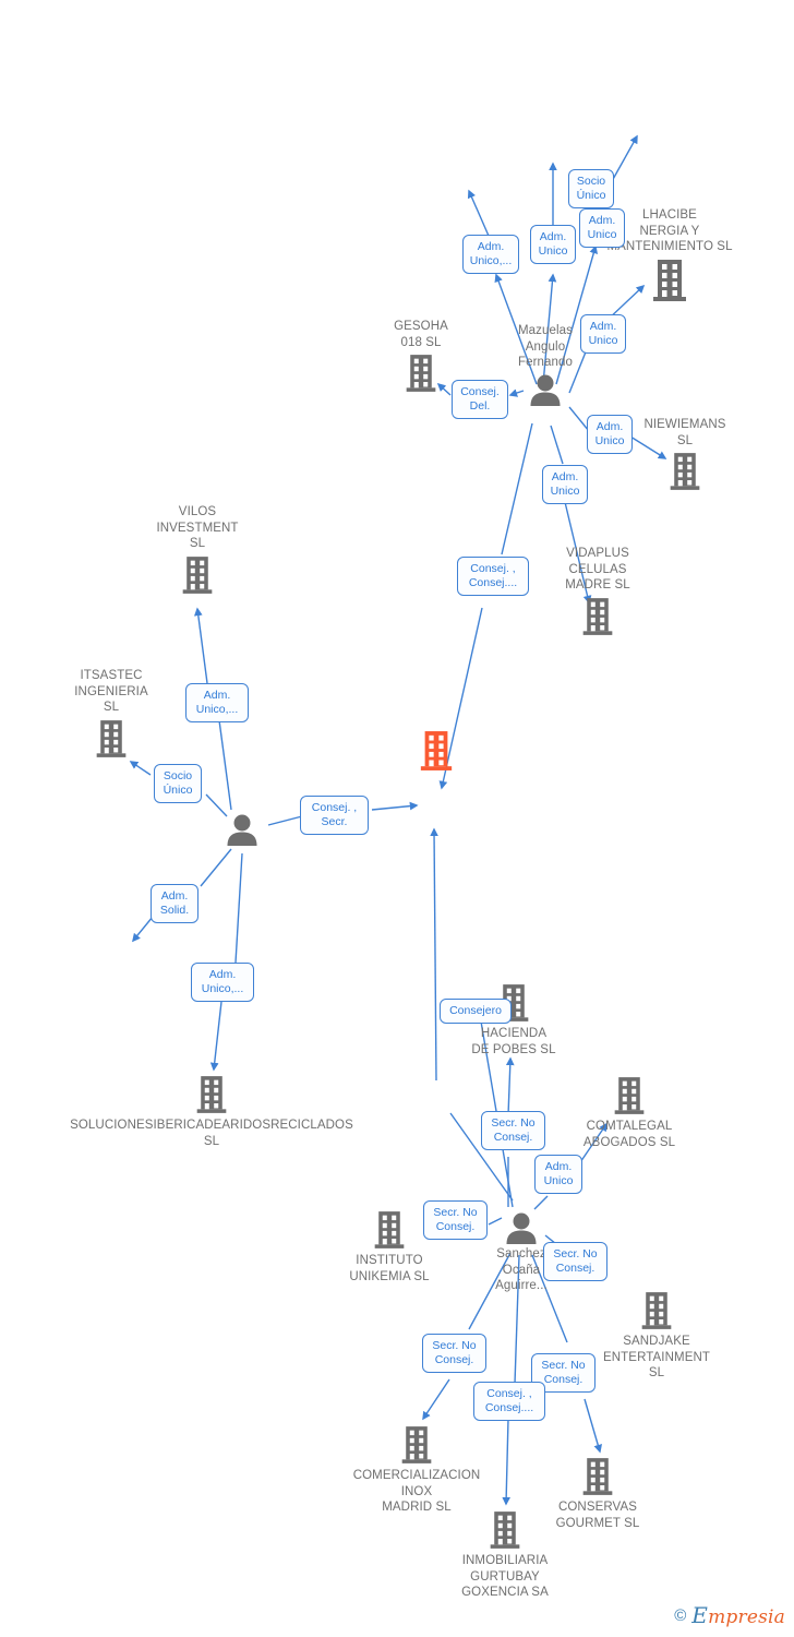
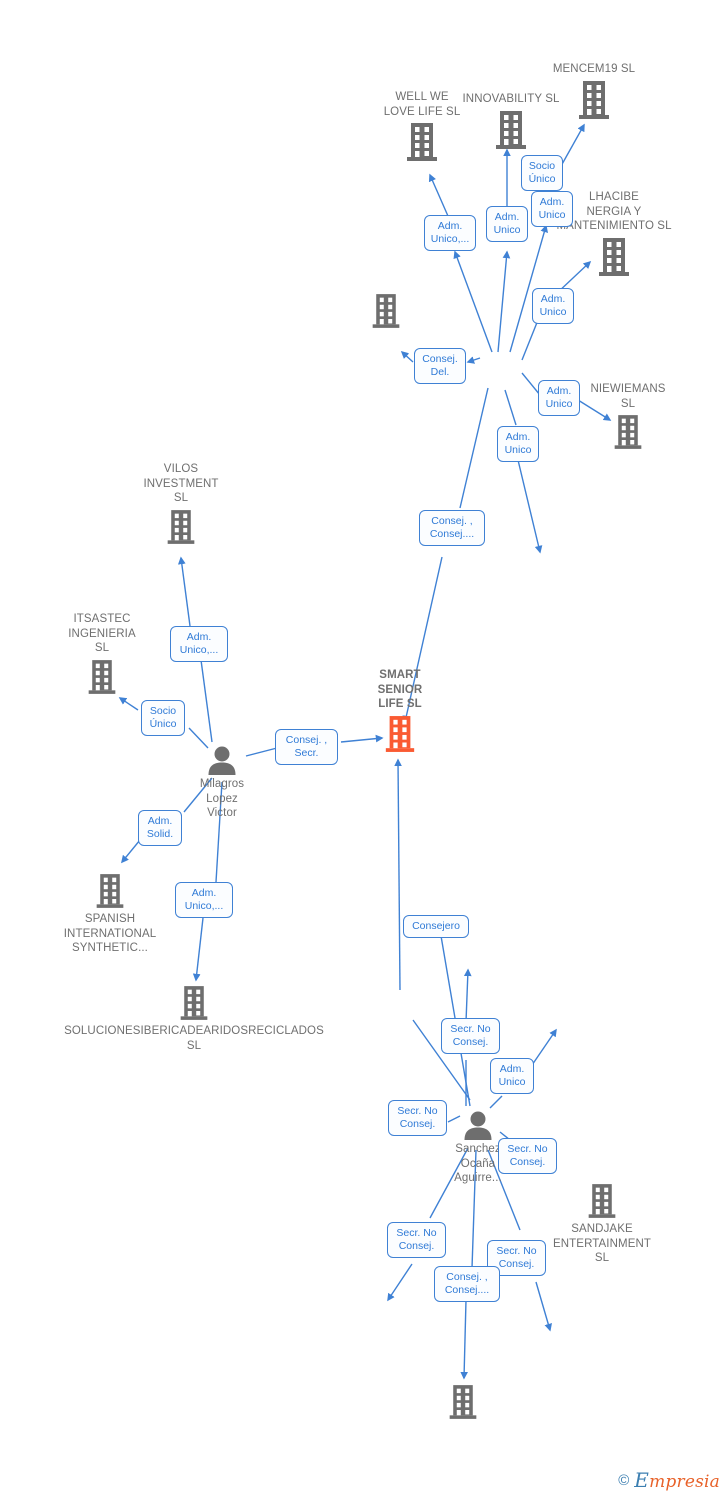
+ MENCEM19 SL
+ WELL WE
+ LOVE LIFE SL
+ INNOVABILITY SL
  LHACIBE
  NERGIA Y
  NTENIMIENTO SL
- GESOHA
- 018 SL
- Mazuelas
- Angulo
- Fernando
  NIEWIEMANS
  SL
- VIDAPLUS
- CELULAS
- MADRE SL
  VILOS
  INVESTMENT
  SL
  ITSASTEC
  INGENIERIA
  SL
+ Milagros
+ Lopez
+ Victor
+ SMART
+ SENIOR
+ LIFE SL
+ SPANISH
+ INTERNATIONAL
+ SYNTHETIC...
  SOLUCIONESIBERICADEARIDOSRECICLADOS
  SL
- HACIENDA
- DE POBES SL
- COMTALEGAL
- ABOGADOS SL
- INSTITUTO
- UNIKEMIA SL
  Sanche
  Ocaña
  Aguirre...
  SANDJAKE
  ENTERTAINMENT
  SL
- COMERCIALIZACION
- INOX
- MADRID SL
- INMOBILIARIA
- GURTUBAY
- GOXENCIA SA
- CONSERVAS
- GOURMET SL
  Adm.
  Unico,...
  Adm.
  Unico
  Socio
  Único
  Adm.
  Unico
  Adm.
  Unico
  Consej.
  Del.
  Adm.
  Unico
  Adm.
  Unico
  Consej. ,
  Consej....
  Adm.
  Unico,...
  Socio
  Único
  Consej. ,
  Secr.
  Adm.
  Solid.
  Adm.
  Unico,...
  Consejero
  Secr. No
  Consej.
  Adm.
  Unico
  Secr. No
  Consej.
  Secr. No
  Consej.
  Secr. No
  Consej.
  Secr. No
  Consej.
  Consej. ,
  Consej....
  ©
  Empresia
